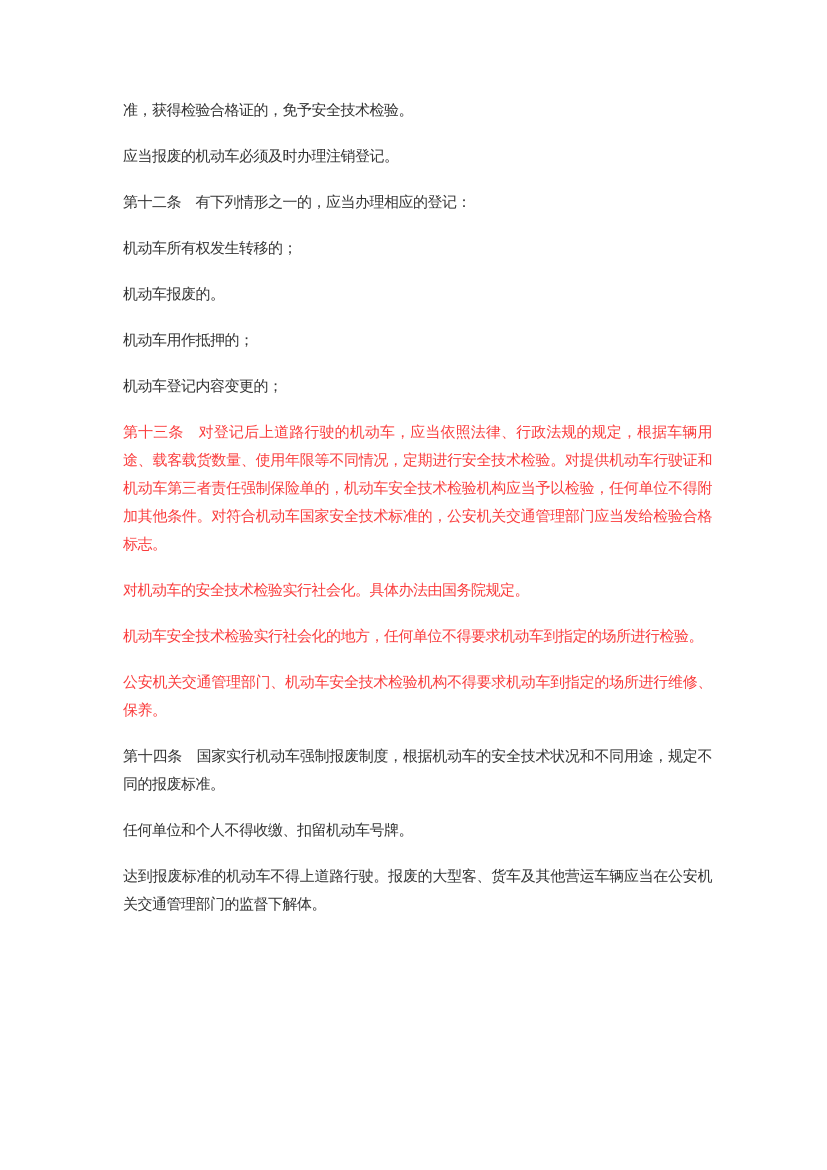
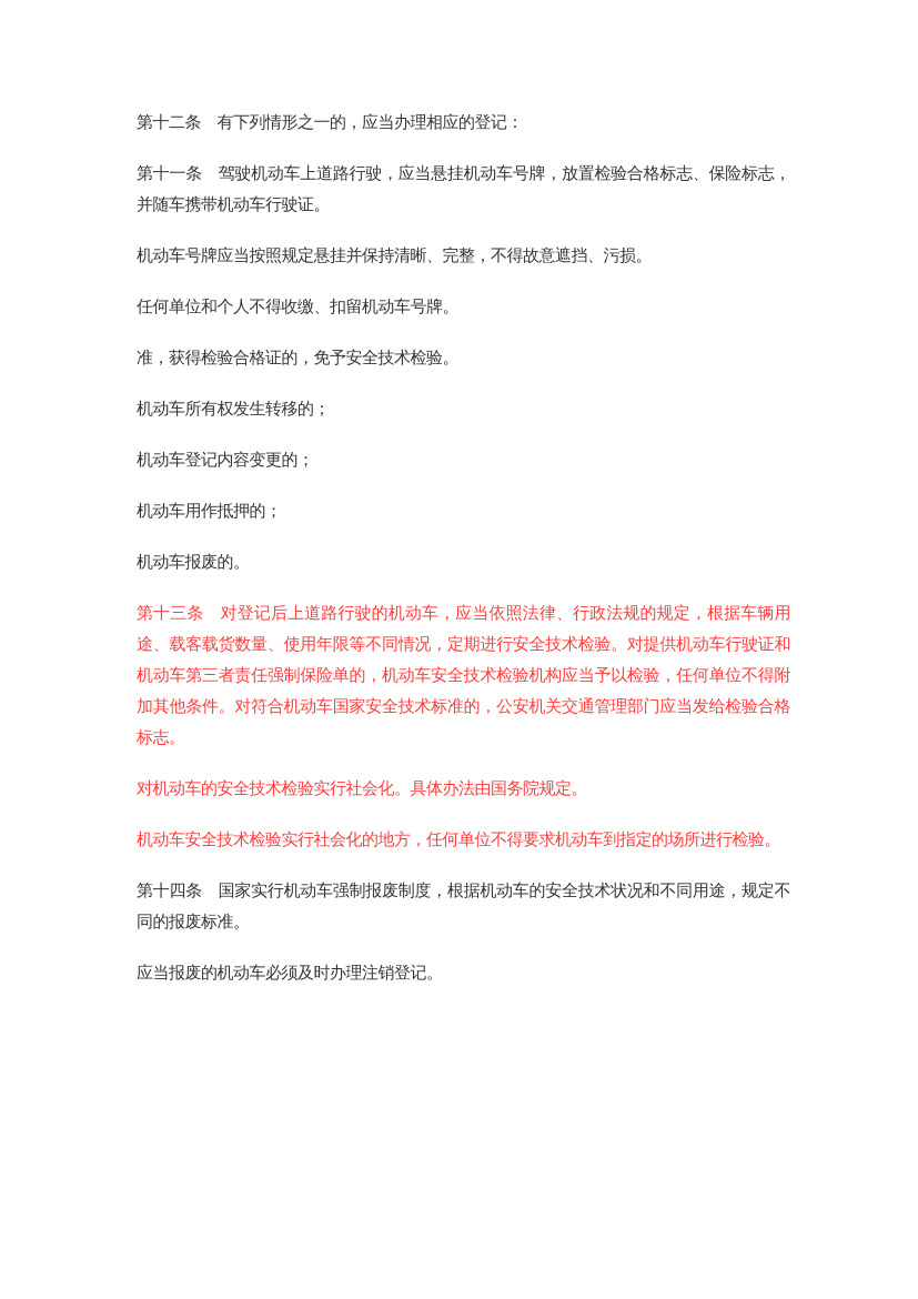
- 准，获得检验合格证的，免予安全技术检验。
+ 第十二条 有下列情形之一的，应当办理相应的登记：
+ 第十一条 驾驶机动车上道路行驶，应当悬挂机动车号牌，放置检验合格标志、保险标志，并随车携带机动车行驶证。
+ 机动车号牌应当按照规定悬挂并保持清晰、完整，不得故意遮挡、污损。
- 应当报废的机动车必须及时办理注销登记。
+ 任何单位和个人不得收缴、扣留机动车号牌。
- 第十二条 有下列情形之一的，应当办理相应的登记：
+ 准，获得检验合格证的，免予安全技术检验。
  机动车所有权发生转移的；
- 机动车报废的。
+ 机动车登记内容变更的；
  机动车用作抵押的；
- 机动车登记内容变更的；
+ 机动车报废的。
  第十三条 对登记后上道路行驶的机动车，应当依照法律、行政法规的规定，根据车辆用途、载客载货数量、使用年限等不同情况，定期进行安全技术检验。对提供机动车行驶证和机动车第三者责任强制保险单的，机动车安全技术检验机构应当予以检验，任何单位不得附加其他条件。对符合机动车国家安全技术标准的，公安机关交通管理部门应当发给检验合格标志。
  对机动车的安全技术检验实行社会化。具体办法由国务院规定。
  机动车安全技术检验实行社会化的地方，任何单位不得要求机动车到指定的场所进行检验。
- 公安机关交通管理部门、机动车安全技术检验机构不得要求机动车到指定的场所进行维修、保养。
  第十四条 国家实行机动车强制报废制度，根据机动车的安全技术状况和不同用途，规定不同的报废标准。
- 任何单位和个人不得收缴、扣留机动车号牌。
+ 应当报废的机动车必须及时办理注销登记。
- 达到报废标准的机动车不得上道路行驶。报废的大型客、货车及其他营运车辆应当在公安机关交通管理部门的监督下解体。
